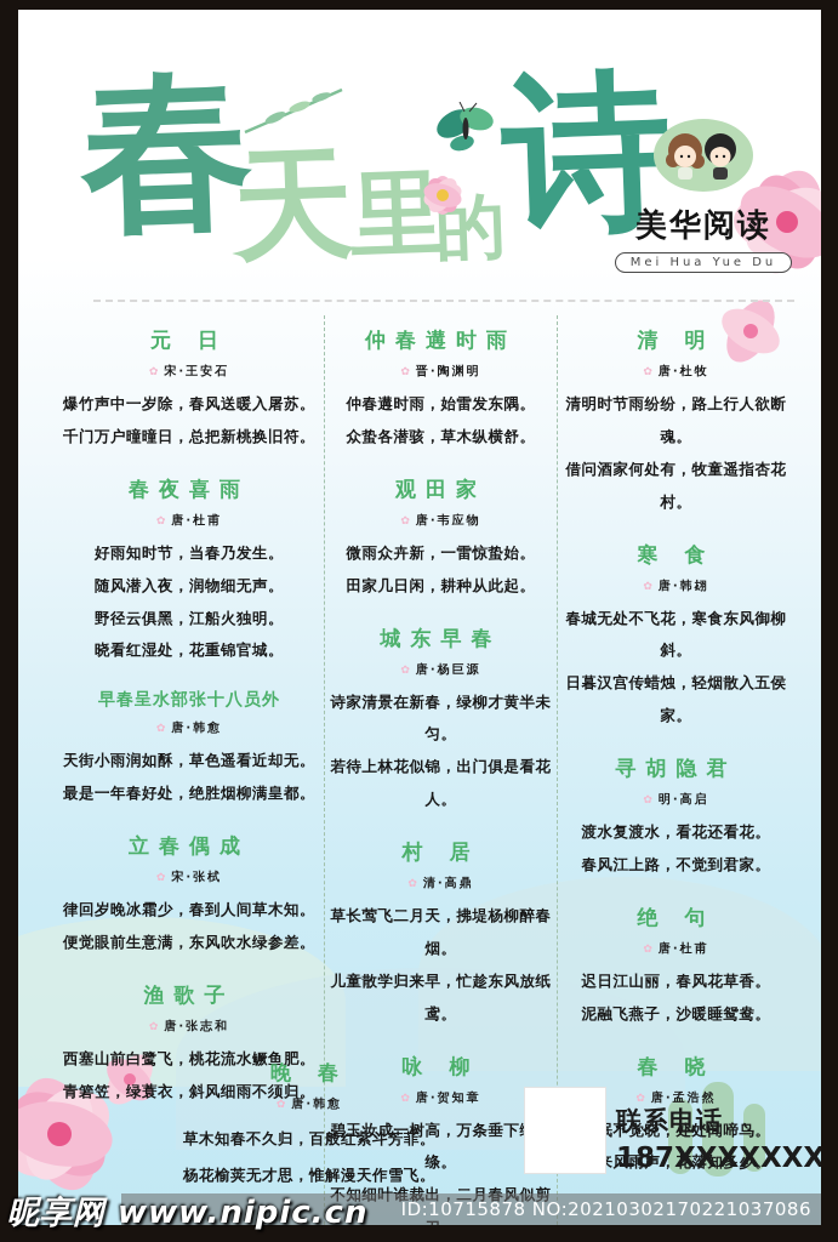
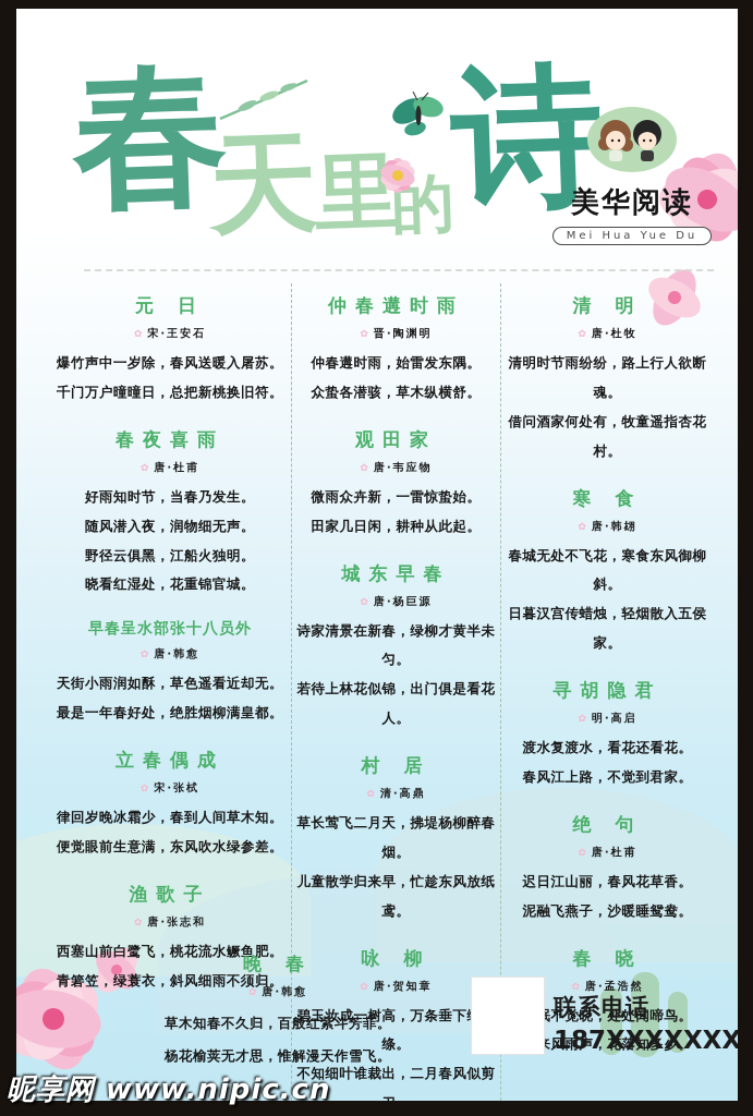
  美华阅读
  Mei Hua Yue Du
  元 日
  ✿ 宋·王安石
  爆竹声中一岁除，春风送暖入屠苏。
  千门万户曈曈日，总把新桃换旧符。
  春夜喜雨
  ✿ 唐·杜甫
  好雨知时节，当春乃发生。
  随风潜入夜，润物细无声。
  野径云俱黑，江船火独明。
  晓看红湿处，花重锦官城。
  早春呈水部张十八员外
  ✿ 唐·韩愈
  天街小雨润如酥，草色遥看近却无。
  最是一年春好处，绝胜烟柳满皇都。
  立春偶成
  ✿ 宋·张栻
  律回岁晚冰霜少，春到人间草木知。
  便觉眼前生意满，东风吹水绿参差。
  渔歌子
  ✿ 唐·张志和
  西塞山前白鹭飞，桃花流水鳜鱼肥。
  青箬笠，绿蓑衣，斜风细雨不须归。
  仲春遘时雨
  ✿ 晋·陶渊明
  仲春遘时雨，始雷发东隅。
  众蛰各潜骇，草木纵横舒。
  观田家
  ✿ 唐·韦应物
  微雨众卉新，一雷惊蛰始。
  田家几日闲，耕种从此起。
  城东早春
  ✿ 唐·杨巨源
  诗家清景在新春，绿柳才黄半未匀。
  若待上林花似锦，出门俱是看花人。
  村 居
  ✿ 清·高鼎
  草长莺飞二月天，拂堤杨柳醉春烟。
  儿童散学归来早，忙趁东风放纸鸢。
  咏 柳
  ✿ 唐·贺知章
  碧玉妆成一树高，万条垂下绦。
  不知细叶谁裁出，二月春风似剪
  清 明
  ✿ 唐·杜牧
  清明时节雨纷纷，路上行人欲断魂。
  借问酒家何处有，牧童遥指杏花村。
  寒 食
  ✿ 唐·韩翃
  春城无处不飞花，寒食东风御柳斜。
  日暮汉宫传蜡烛，轻烟散入五侯家。
  寻胡隐君
  ✿ 明·高启
  渡水复渡水，看花还看花。
  春风江上路，不觉到君家。
  绝 句
  ✿ 唐·杜甫
  迟日江山丽，春风花草香。
  泥融飞燕子，沙暖睡鸳鸯。
  春 晓
  ✿ 唐·孟浩然
  不觉晓，处处闻啼鸟。
  风雨声，花落知多少。
  晚 春
  ✿ 唐·韩愈
  草木知春不久归，百般红紫斗芳菲。
  杨花榆荚无才思，惟解漫天作雪飞。
  联系电话
  187XXXXXXX
- ID:10715878 NO:20210302170221037086
  昵享网 www.nipic.cn
